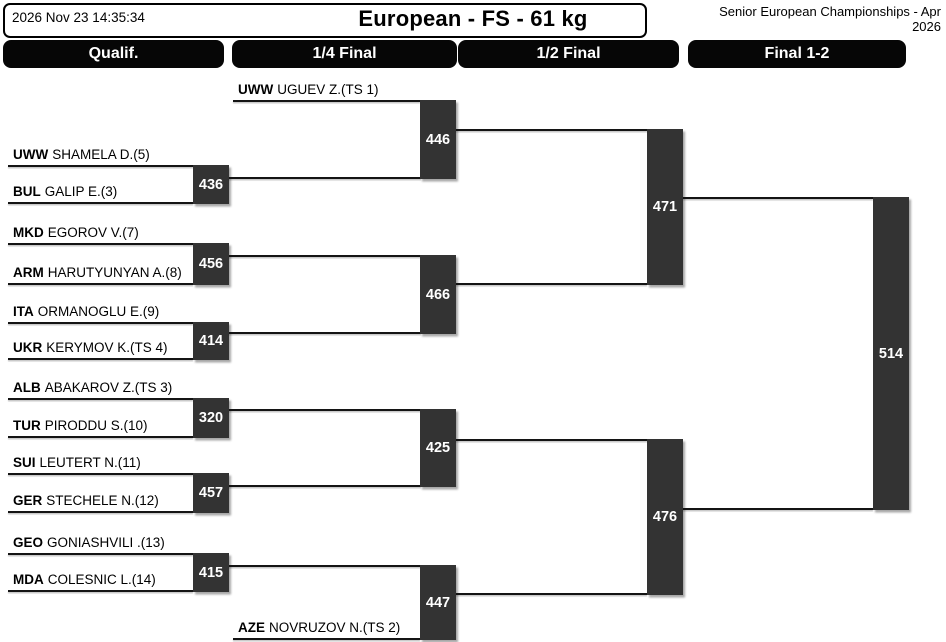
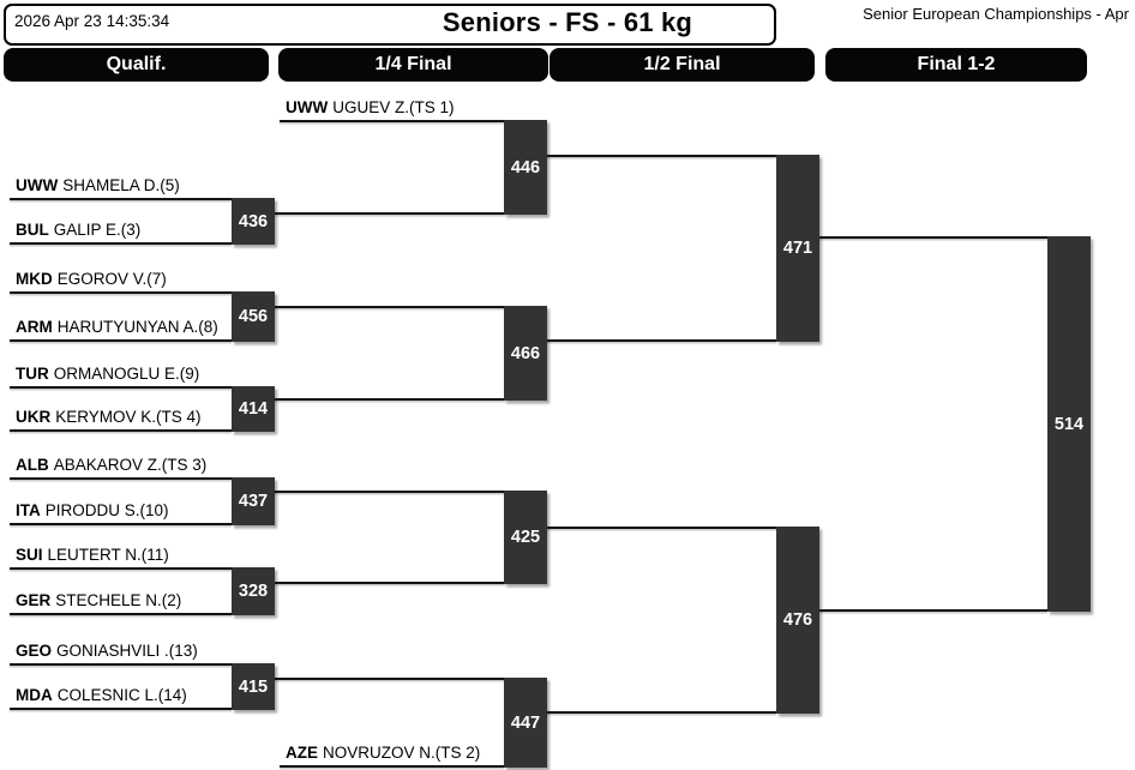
- 2026 Nov 23 14:35:34
+ 2026 Apr 23 14:35:34
- European - FS - 61 kg
+ Seniors - FS - 61 kg
  Senior European Championships - Apr
- 2026
  Qualif.
  1/4 Final
  1/2 Final
  Final 1-2
  UWW UGUEV Z.(TS 1)
  AZE NOVRUZOV N.(TS 2)
  UWW SHAMELA D.(5)
  BUL GALIP E.(3)
  MKD EGOROV V.(7)
  ARM HARUTYUNYAN A.(8)
- ITA ORMANOGLU E.(9)
+ TUR ORMANOGLU E.(9)
  UKR KERYMOV K.(TS 4)
  ALB ABAKAROV Z.(TS 3)
- TUR PIRODDU S.(10)
+ ITA PIRODDU S.(10)
  SUI LEUTERT N.(11)
- GER STECHELE N.(12)
+ GER STECHELE N.(2)
  GEO GONIASHVILI .(13)
  MDA COLESNIC L.(14)
  436
  456
  414
- 320
+ 437
- 457
+ 328
  415
  446
  466
  425
  447
  471
  476
  514
